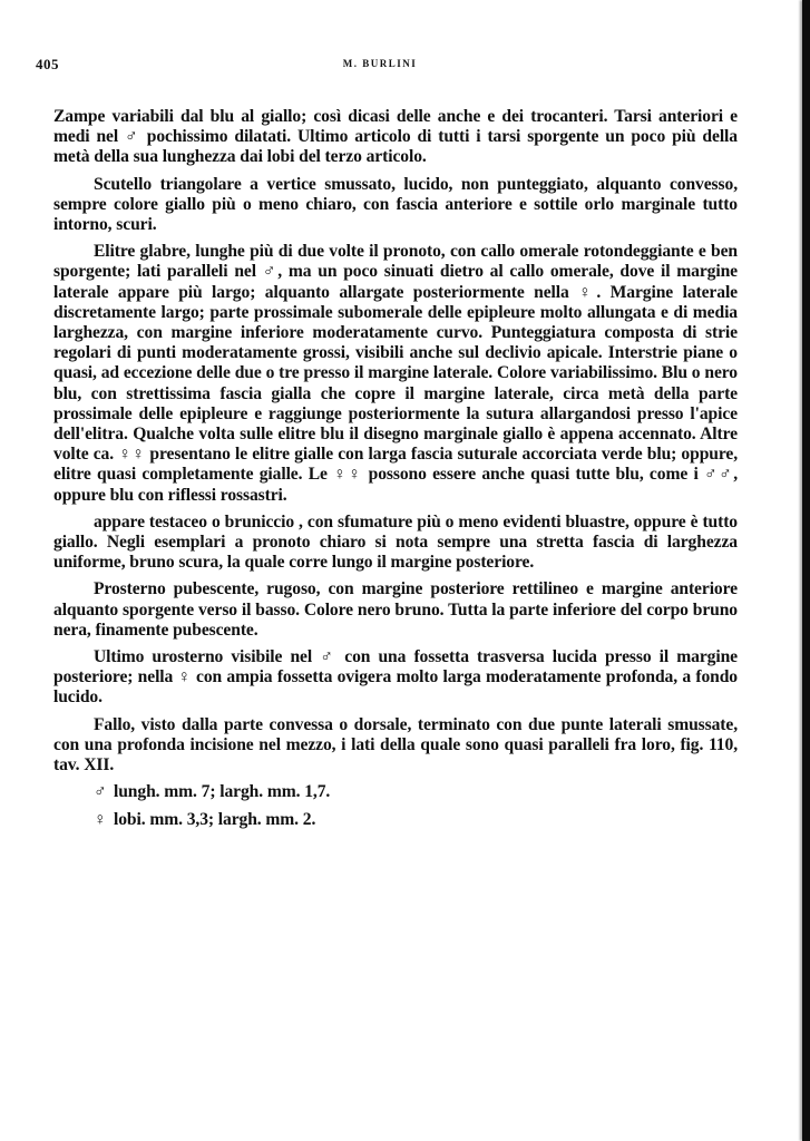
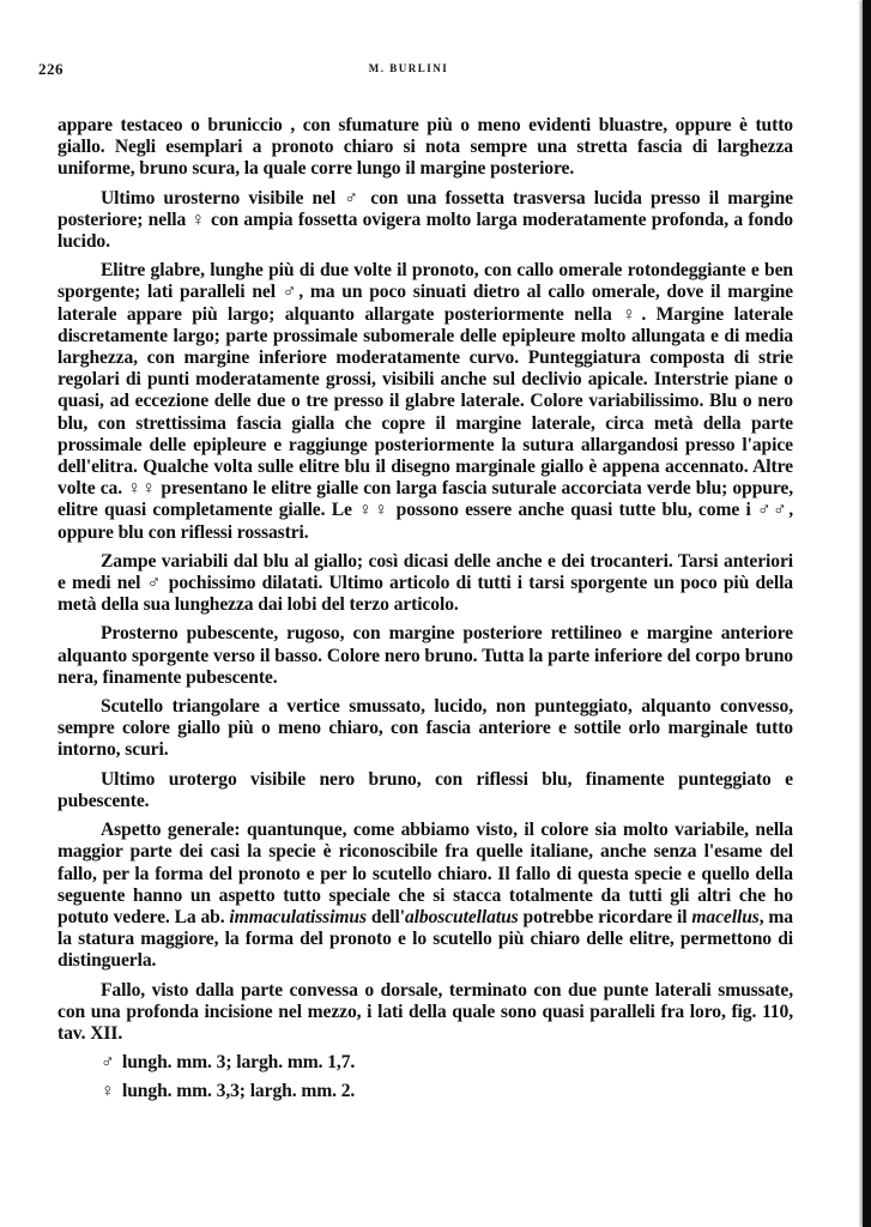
- 405
+ 226
  M. BURLINI
- Zampe variabili dal blu al giallo; così dicasi delle anche e dei trocanteri. Tarsi anteriori e medi nel ♂ pochissimo dilatati. Ultimo articolo di tutti i tarsi sporgente un poco più della metà della sua lunghezza dai lobi del terzo articolo.
+ appare testaceo o bruniccio , con sfumature più o meno evidenti bluastre, oppure è tutto giallo. Negli esemplari a pronoto chiaro si nota sempre una stretta fascia di larghezza uniforme, bruno scura, la quale corre lungo il margine posteriore.
- Scutello triangolare a vertice smussato, lucido, non punteggiato, alquanto convesso, sempre colore giallo più o meno chiaro, con fascia anteriore e sottile orlo marginale tutto intorno, scuri.
+ Ultimo urosterno visibile nel ♂ con una fossetta trasversa lucida presso il margine posteriore; nella ♀ con ampia fossetta ovigera molto larga moderatamente profonda, a fondo lucido.
- Elitre glabre, lunghe più di due volte il pronoto, con callo omerale rotondeggiante e ben sporgente; lati paralleli nel ♂, ma un poco sinuati dietro al callo omerale, dove il margine laterale appare più largo; alquanto allargate posteriormente nella ♀. Margine laterale discretamente largo; parte prossimale subomerale delle epipleure molto allungata e di media larghezza, con margine inferiore moderatamente curvo. Punteggiatura composta di strie regolari di punti moderatamente grossi, visibili anche sul declivio apicale. Interstrie piane o quasi, ad eccezione delle due o tre presso il margine laterale. Colore variabilissimo. Blu o nero blu, con strettissima fascia gialla che copre il margine laterale, circa metà della parte prossimale delle epipleure e raggiunge posteriormente la sutura allargandosi presso l'apice dell'elitra. Qualche volta sulle elitre blu il disegno marginale giallo è appena accennato. Altre volte ca. ♀♀ presentano le elitre gialle con larga fascia suturale accorciata verde blu; oppure, elitre quasi completamente gialle. Le ♀♀ possono essere anche quasi tutte blu, come i ♂♂, oppure blu con riflessi rossastri.
+ Elitre glabre, lunghe più di due volte il pronoto, con callo omerale rotondeggiante e ben sporgente; lati paralleli nel ♂, ma un poco sinuati dietro al callo omerale, dove il margine laterale appare più largo; alquanto allargate posteriormente nella ♀. Margine laterale discretamente largo; parte prossimale subomerale delle epipleure molto allungata e di media larghezza, con margine inferiore moderatamente curvo. Punteggiatura composta di strie regolari di punti moderatamente grossi, visibili anche sul declivio apicale. Interstrie piane o quasi, ad eccezione delle due o tre presso il glabre laterale. Colore variabilissimo. Blu o nero blu, con strettissima fascia gialla che copre il margine laterale, circa metà della parte prossimale delle epipleure e raggiunge posteriormente la sutura allargandosi presso l'apice dell'elitra. Qualche volta sulle elitre blu il disegno marginale giallo è appena accennato. Altre volte ca. ♀♀ presentano le elitre gialle con larga fascia suturale accorciata verde blu; oppure, elitre quasi completamente gialle. Le ♀♀ possono essere anche quasi tutte blu, come i ♂♂, oppure blu con riflessi rossastri.
- appare testaceo o bruniccio , con sfumature più o meno evidenti bluastre, oppure è tutto giallo. Negli esemplari a pronoto chiaro si nota sempre una stretta fascia di larghezza uniforme, bruno scura, la quale corre lungo il margine posteriore.
+ Zampe variabili dal blu al giallo; così dicasi delle anche e dei trocanteri. Tarsi anteriori e medi nel ♂ pochissimo dilatati. Ultimo articolo di tutti i tarsi sporgente un poco più della metà della sua lunghezza dai lobi del terzo articolo.
  Prosterno pubescente, rugoso, con margine posteriore rettilineo e margine anteriore alquanto sporgente verso il basso. Colore nero bruno. Tutta la parte inferiore del corpo bruno nera, finamente pubescente.
- Ultimo urosterno visibile nel ♂ con una fossetta trasversa lucida presso il margine posteriore; nella ♀ con ampia fossetta ovigera molto larga moderatamente profonda, a fondo lucido.
+ Scutello triangolare a vertice smussato, lucido, non punteggiato, alquanto convesso, sempre colore giallo più o meno chiaro, con fascia anteriore e sottile orlo marginale tutto intorno, scuri.
+ Ultimo urotergo visibile nero bruno, con riflessi blu, finamente punteggiato e pubescente.
+ Aspetto generale: quantunque, come abbiamo visto, il colore sia molto variabile, nella maggior parte dei casi la specie è riconoscibile fra quelle italiane, anche senza l'esame del fallo, per la forma del pronoto e per lo scutello chiaro. Il fallo di questa specie e quello della seguente hanno un aspetto tutto speciale che si stacca totalmente da tutti gli altri che ho potuto vedere. La ab. immaculatissimus dell'alboscutellatus potrebbe ricordare il macellus, ma la statura maggiore, la forma del pronoto e lo scutello più chiaro delle elitre, permettono di distinguerla.
  Fallo, visto dalla parte convessa o dorsale, terminato con due punte laterali smussate, con una profonda incisione nel mezzo, i lati della quale sono quasi paralleli fra loro, fig. 110, tav. XII.
- ♂ lungh. mm. 7; largh. mm. 1,7.
+ ♂ lungh. mm. 3; largh. mm. 1,7.
- ♀ lobi. mm. 3,3; largh. mm. 2.
+ ♀ lungh. mm. 3,3; largh. mm. 2.
